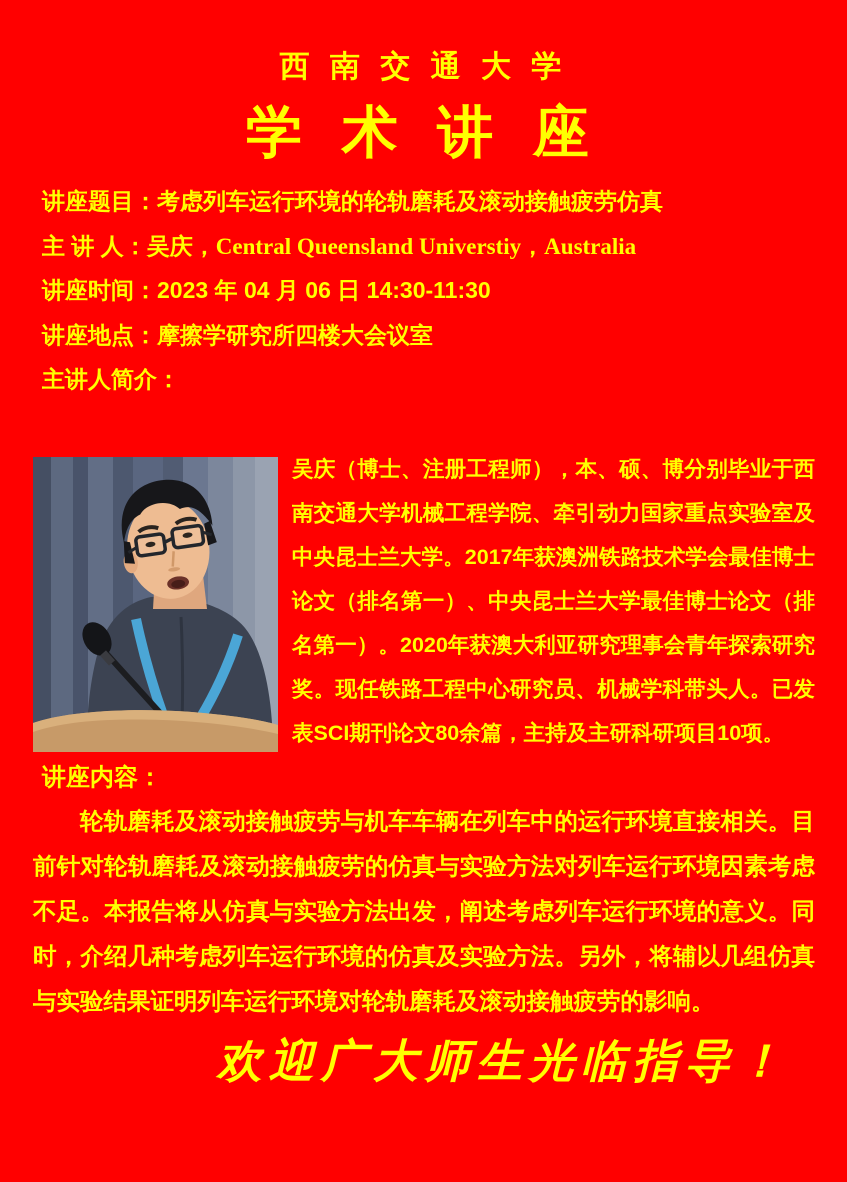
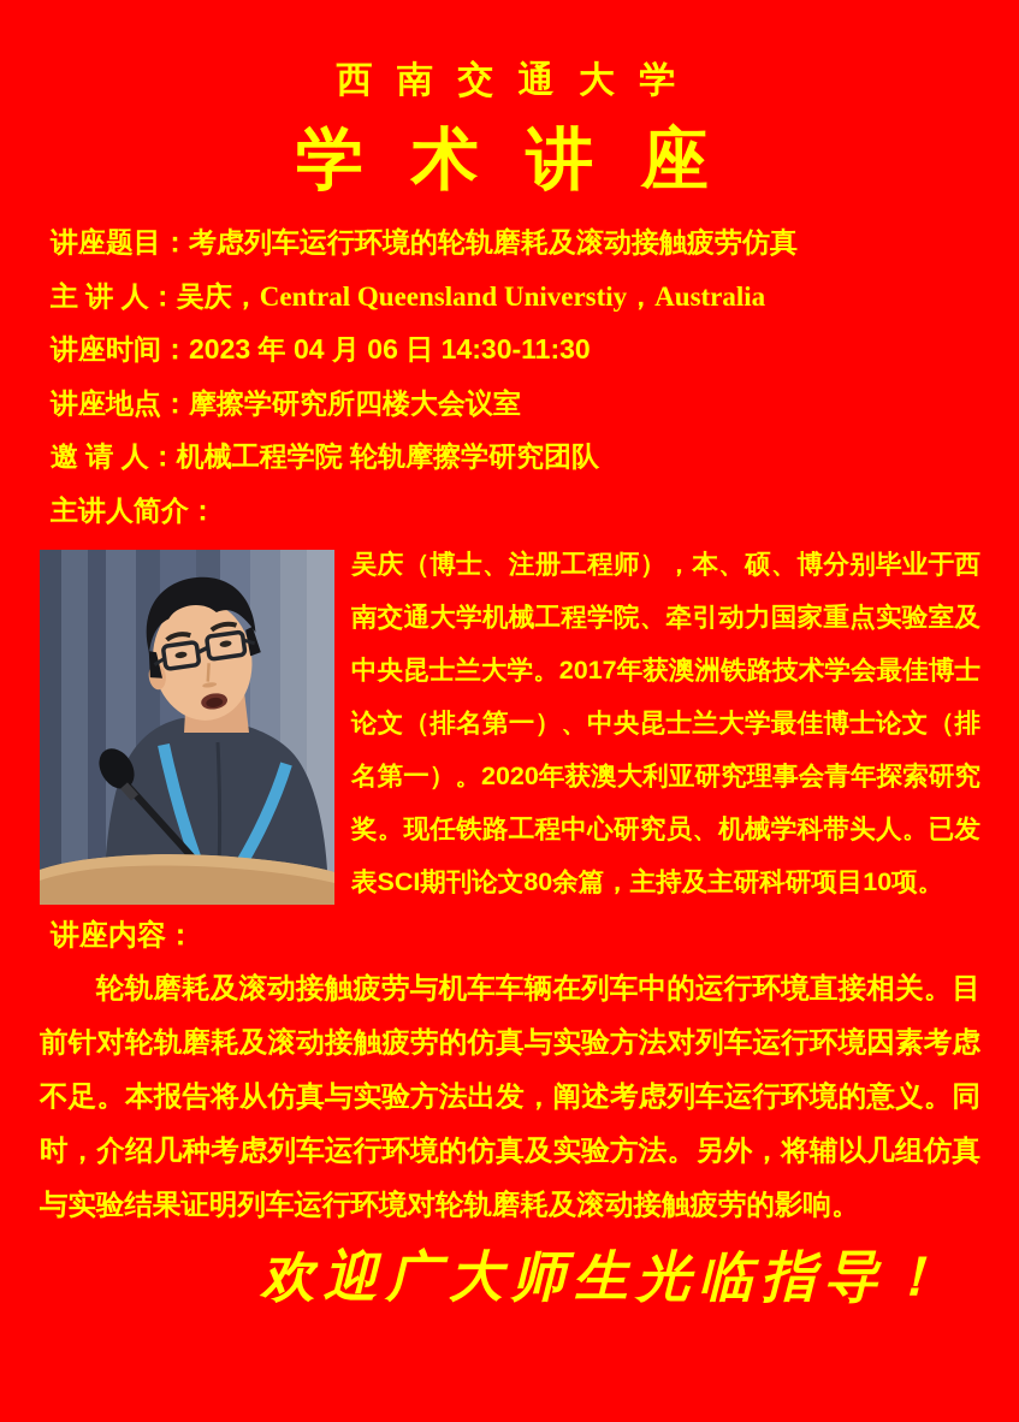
  西 南 交 通 大 学
  学 术 讲 座
  讲座题目：考虑列车运行环境的轮轨磨耗及滚动接触疲劳仿真
  主 讲 人：吴庆，Central Queensland Universtiy，Australia
  讲座时间：2023 年 04 月 06 日 14:30-11:30
  讲座地点：摩擦学研究所四楼大会议室
+ 邀 请 人：机械工程学院 轮轨摩擦学研究团队
  主讲人简介：
  吴庆（博士、注册工程师），本、硕、博分别毕业于西南交通大学机械工程学院、牵引动力国家重点实验室及中央昆士兰大学。2017年获澳洲铁路技术学会最佳博士论文（排名第一）、中央昆士兰大学最佳博士论文（排名第一）。2020年获澳大利亚研究理事会青年探索研究奖。现任铁路工程中心研究员、机械学科带头人。已发表SCI期刊论文80余篇，主持及主研科研项目10项。
  讲座内容：
  轮轨磨耗及滚动接触疲劳与机车车辆在列车中的运行环境直接相关。目前针对轮轨磨耗及滚动接触疲劳的仿真与实验方法对列车运行环境因素考虑不足。本报告将从仿真与实验方法出发，阐述考虑列车运行环境的意义。同时，介绍几种考虑列车运行环境的仿真及实验方法。另外，将辅以几组仿真与实验结果证明列车运行环境对轮轨磨耗及滚动接触疲劳的影响。
  欢迎广大师生光临指导！
